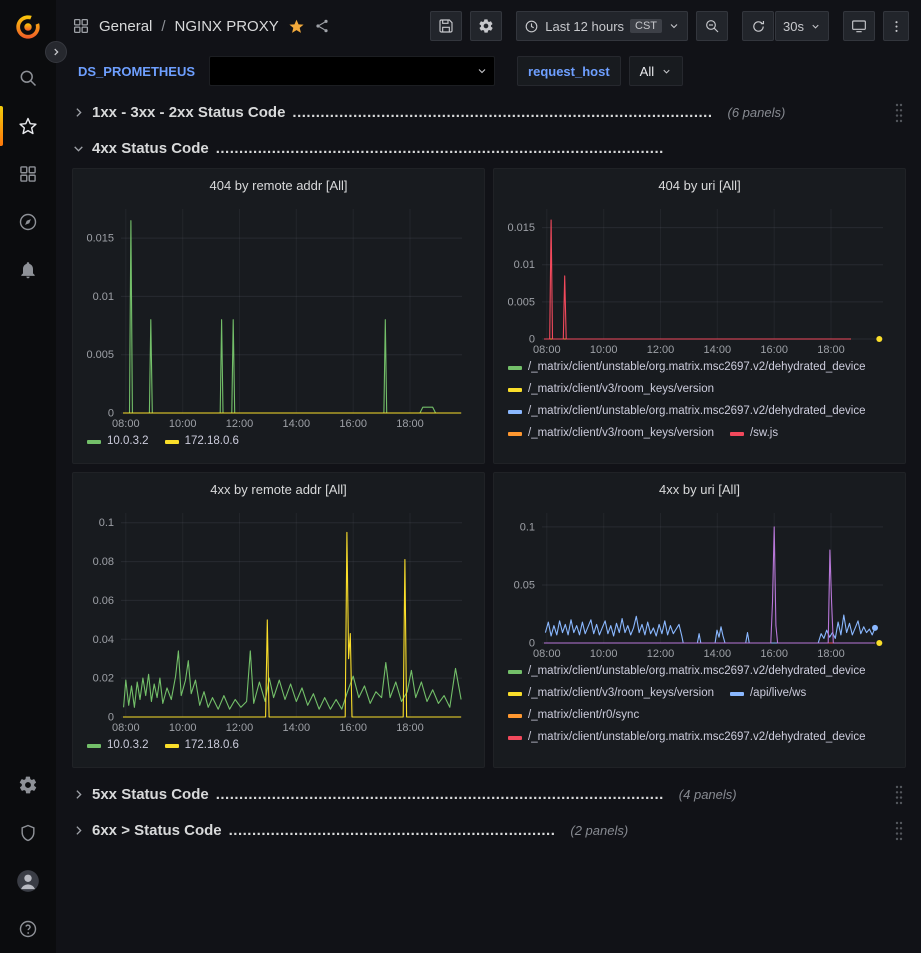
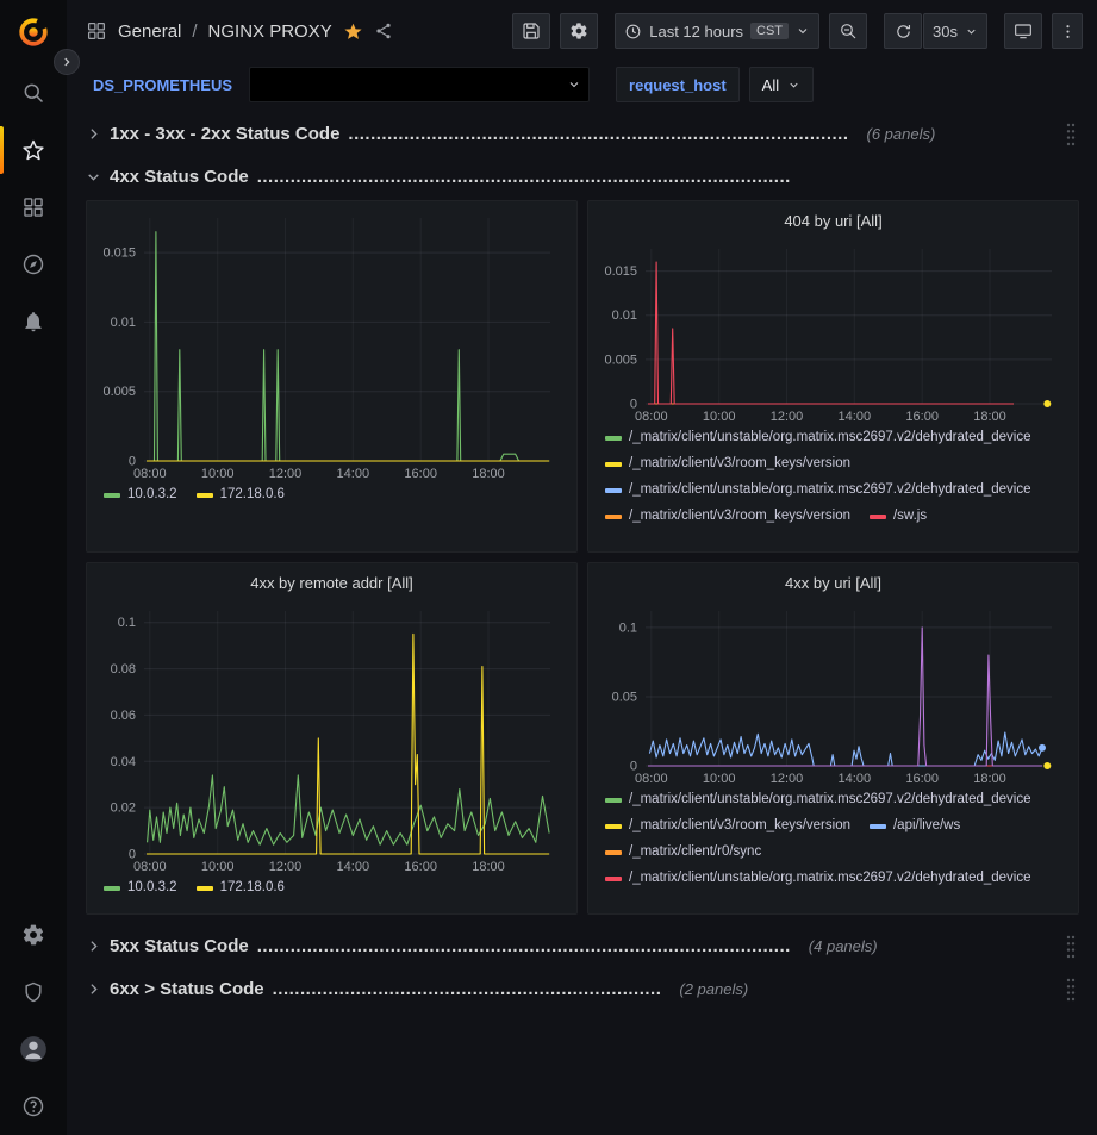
  General
  /
  NGINX PROXY
  Last 12 hours
  CST
  30s
  DS_PROMETHEUS
  request_host
  All
  1xx - 3xx - 2xx Status Code
  ..........................................................................................
  (6 panels)
  4xx Status Code
  ................................................................................................
- 404 by remote addr [All]
  0
  0.005
  0.01
  0.015
  08:00
  10:00
  12:00
  14:00
  16:00
  18:00
  10.0.3.2
  172.18.0.6
  404 by uri [All]
  0
  0.005
  0.01
  0.015
  08:00
  10:00
  12:00
  14:00
  16:00
  18:00
  /_matrix/client/unstable/org.matrix.msc2697.v2/dehydrated_device
  /_matrix/client/v3/room_keys/version
  /_matrix/client/unstable/org.matrix.msc2697.v2/dehydrated_device
  /_matrix/client/v3/room_keys/version
  /sw.js
  4xx by remote addr [All]
  0
  0.02
  0.04
  0.06
  0.08
  0.1
  08:00
  10:00
  12:00
  14:00
  16:00
  18:00
  10.0.3.2
  172.18.0.6
  4xx by uri [All]
  0
  0.05
  0.1
  08:00
  10:00
  12:00
  14:00
  16:00
  18:00
  /_matrix/client/unstable/org.matrix.msc2697.v2/dehydrated_device
  /_matrix/client/v3/room_keys/version
  /api/live/ws
  /_matrix/client/r0/sync
  /_matrix/client/unstable/org.matrix.msc2697.v2/dehydrated_device
  5xx Status Code
  ................................................................................................
  (4 panels)
  6xx > Status Code
  ......................................................................
  (2 panels)
